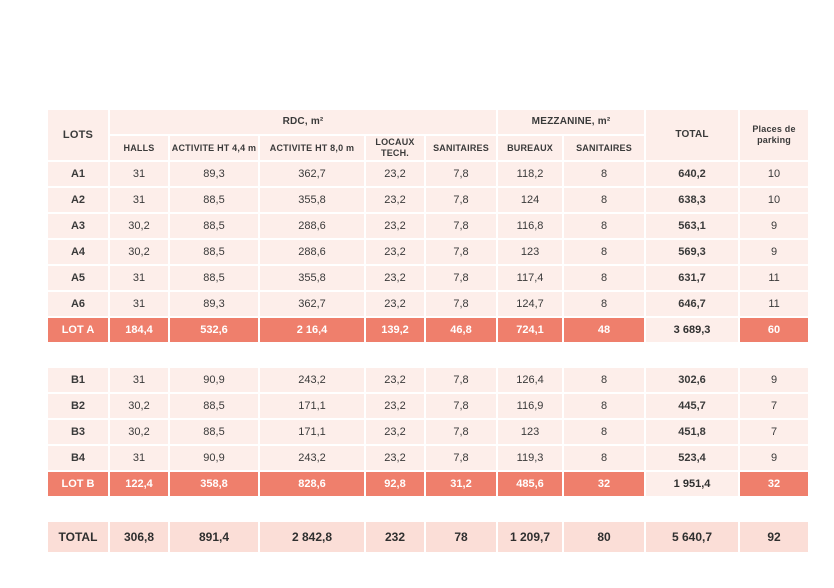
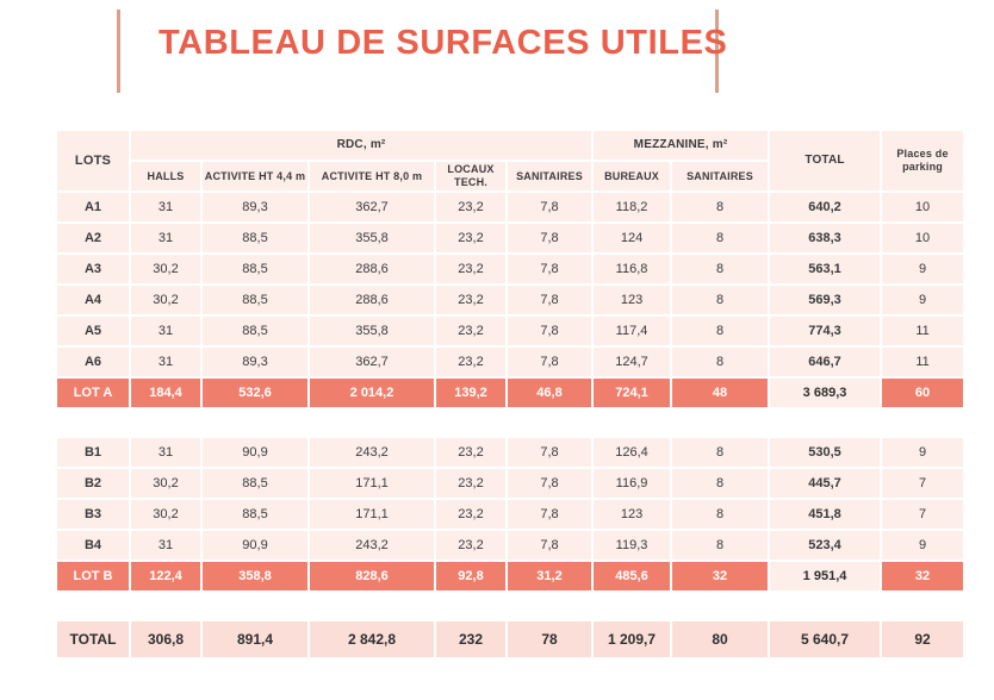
+ TABLEAU DE SURFACES UTILES
  LOTS	RDC, m²	MEZZANINE, m²	TOTAL	Places de parking
  HALLS	ACTIVITE HT 4,4 m	ACTIVITE HT 8,0 m	LOCAUX TECH.	SANITAIRES	BUREAUX	SANITAIRES
  A1	31	89,3	362,7	23,2	7,8	118,2	8	640,2	10
  A2	31	88,5	355,8	23,2	7,8	124	8	638,3	10
  A3	30,2	88,5	288,6	23,2	7,8	116,8	8	563,1	9
  A4	30,2	88,5	288,6	23,2	7,8	123	8	569,3	9
- A5	31	88,5	355,8	23,2	7,8	117,4	8	631,7	11
+ A5	31	88,5	355,8	23,2	7,8	117,4	8	774,3	11
  A6	31	89,3	362,7	23,2	7,8	124,7	8	646,7	11
- LOT A	184,4	532,6	2 16,4	139,2	46,8	724,1	48	3 689,3	60
+ LOT A	184,4	532,6	2 014,2	139,2	46,8	724,1	48	3 689,3	60
- B1	31	90,9	243,2	23,2	7,8	126,4	8	302,6	9
+ B1	31	90,9	243,2	23,2	7,8	126,4	8	530,5	9
  B2	30,2	88,5	171,1	23,2	7,8	116,9	8	445,7	7
  B3	30,2	88,5	171,1	23,2	7,8	123	8	451,8	7
  B4	31	90,9	243,2	23,2	7,8	119,3	8	523,4	9
  LOT B	122,4	358,8	828,6	92,8	31,2	485,6	32	1 951,4	32
  TOTAL	306,8	891,4	2 842,8	232	78	1 209,7	80	5 640,7	92
